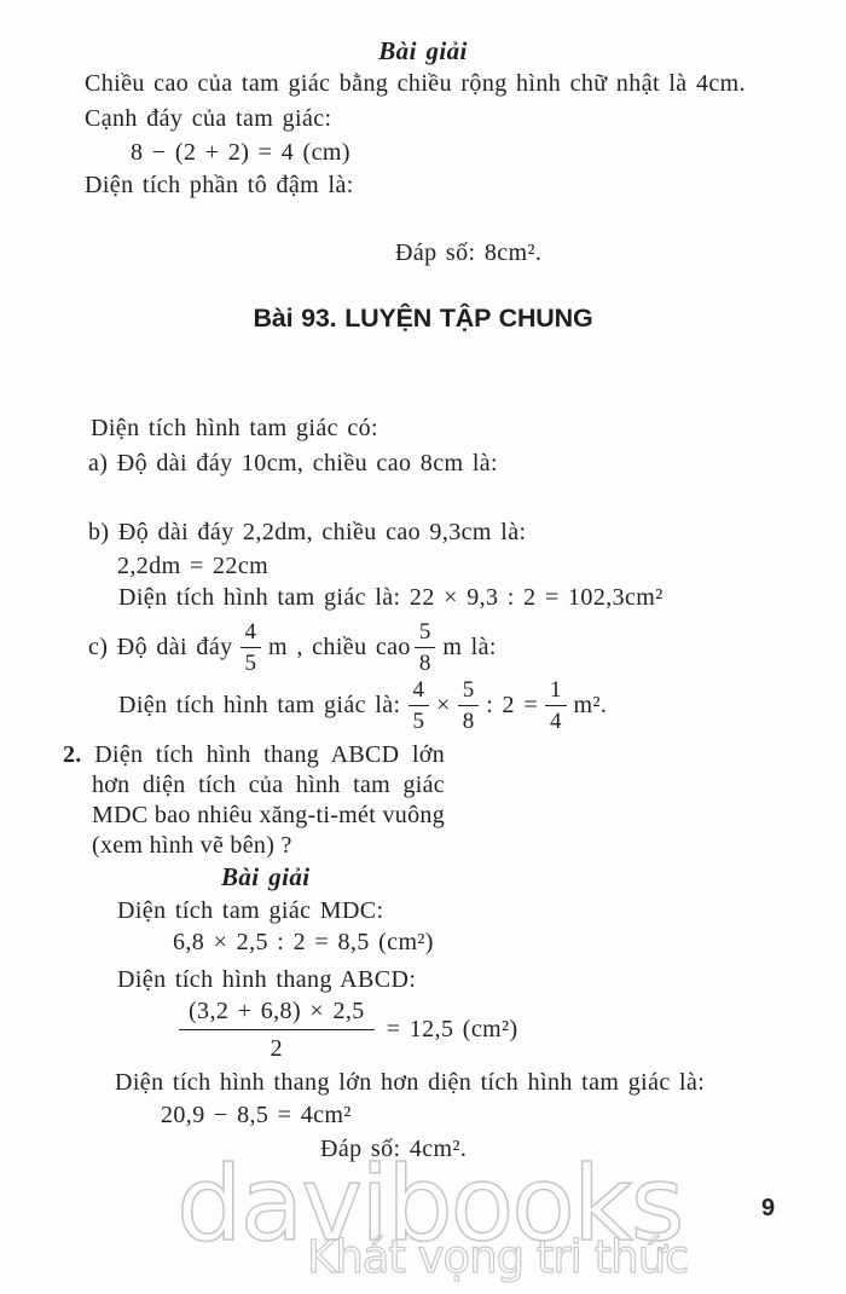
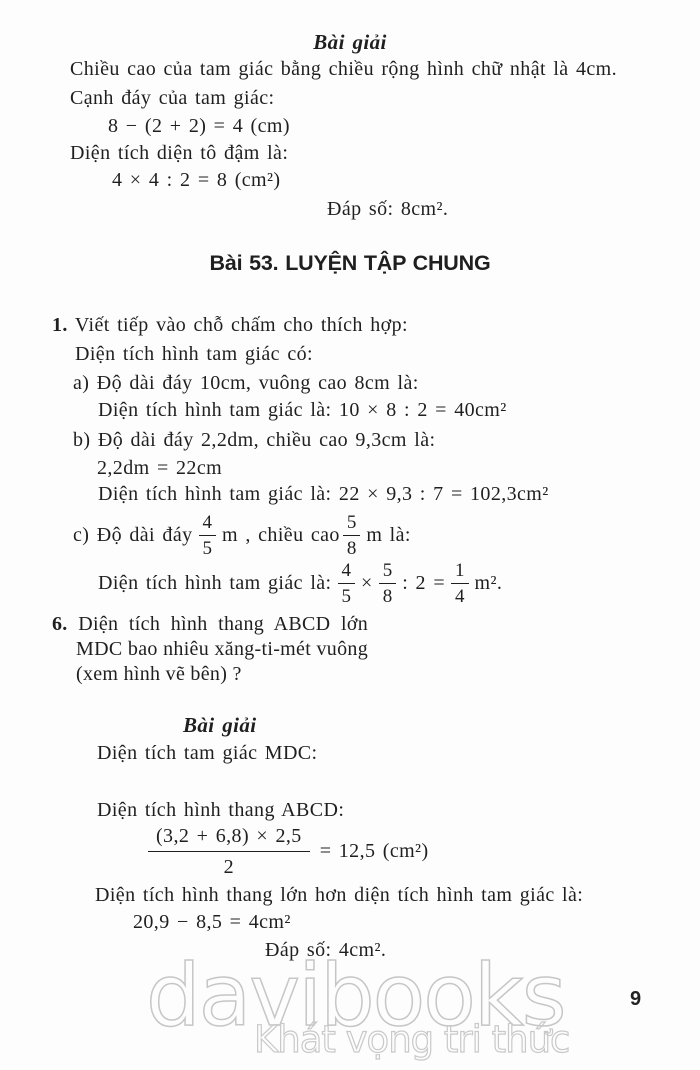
  davibooks
  Khát vọng tri thức
  Bài giải
  Chiều cao của tam giác bằng chiều rộng hình chữ nhật là 4cm.
  Cạnh đáy của tam giác:
  8 − (2 + 2) = 4 (cm)
- Diện tích phần tô đậm là:
+ Diện tích diện tô đậm là:
+ 4 × 4 : 2 = 8 (cm²)
  Đáp số: 8cm².
- Bài 93. LUYỆN TẬP CHUNG
+ Bài 53. LUYỆN TẬP CHUNG
+ 1. Viết tiếp vào chỗ chấm cho thích hợp:
  Diện tích hình tam giác có:
- a) Độ dài đáy 10cm, chiều cao 8cm là:
+ a) Độ dài đáy 10cm, vuông cao 8cm là:
+ Diện tích hình tam giác là: 10 × 8 : 2 = 40cm²
  b) Độ dài đáy 2,2dm, chiều cao 9,3cm là:
  2,2dm = 22cm
- Diện tích hình tam giác là: 22 × 9,3 : 2 = 102,3cm²
+ Diện tích hình tam giác là: 22 × 9,3 : 7 = 102,3cm²
  c) Độ dài đáy
  4
  5
  m , chiều cao
  5
  8
  m là:
  Diện tích hình tam giác là:
  4
  5
  ×
  5
  8
  : 2 =
  1
  4
  m².
- 2. Diện tích hình thang ABCD lớn
+ 6. Diện tích hình thang ABCD lớn
- hơn diện tích của hình tam giác
  MDC bao nhiêu xăng-ti-mét vuông
  (xem hình vẽ bên) ?
  Bài giải
  Diện tích tam giác MDC:
- 6,8 × 2,5 : 2 = 8,5 (cm²)
  Diện tích hình thang ABCD:
  (3,2 + 6,8) × 2,5
  2
  = 12,5 (cm²)
  Diện tích hình thang lớn hơn diện tích hình tam giác là:
  20,9 − 8,5 = 4cm²
  Đáp số: 4cm².
  9
